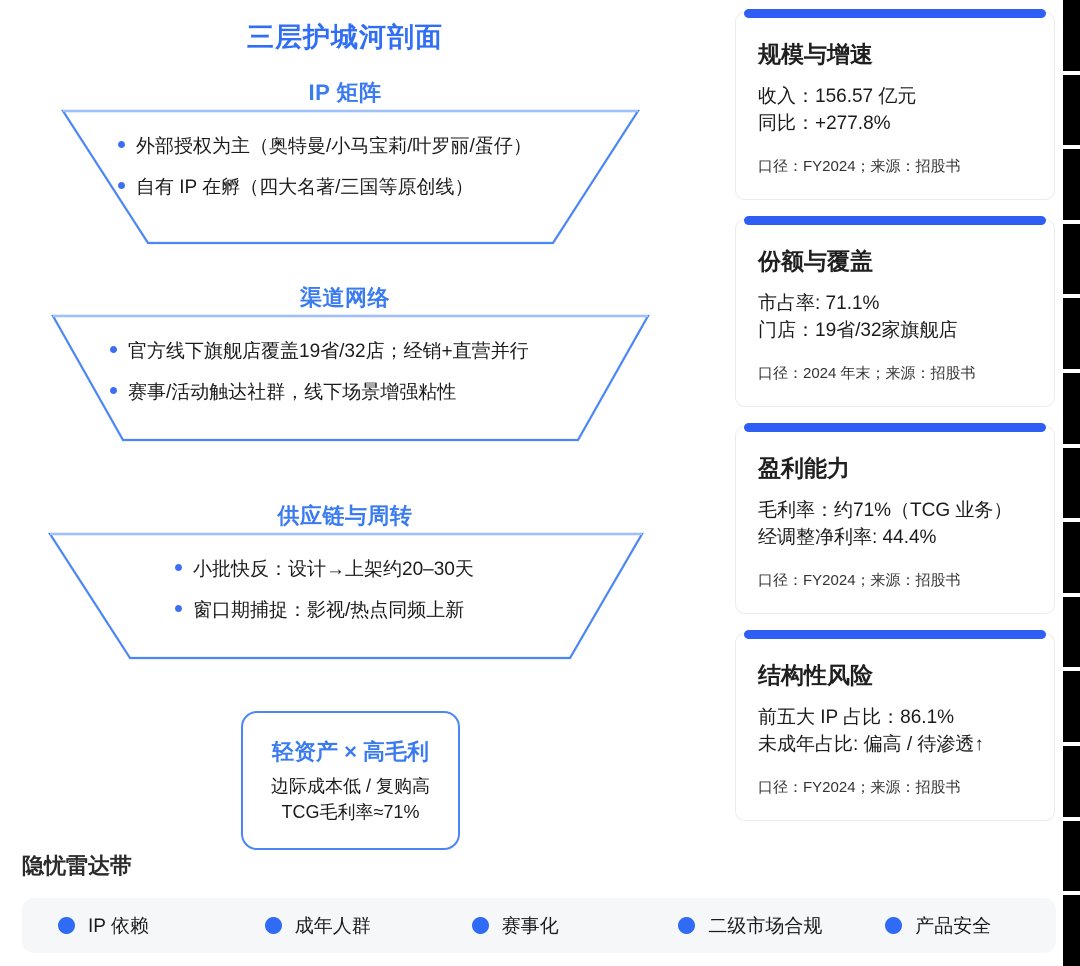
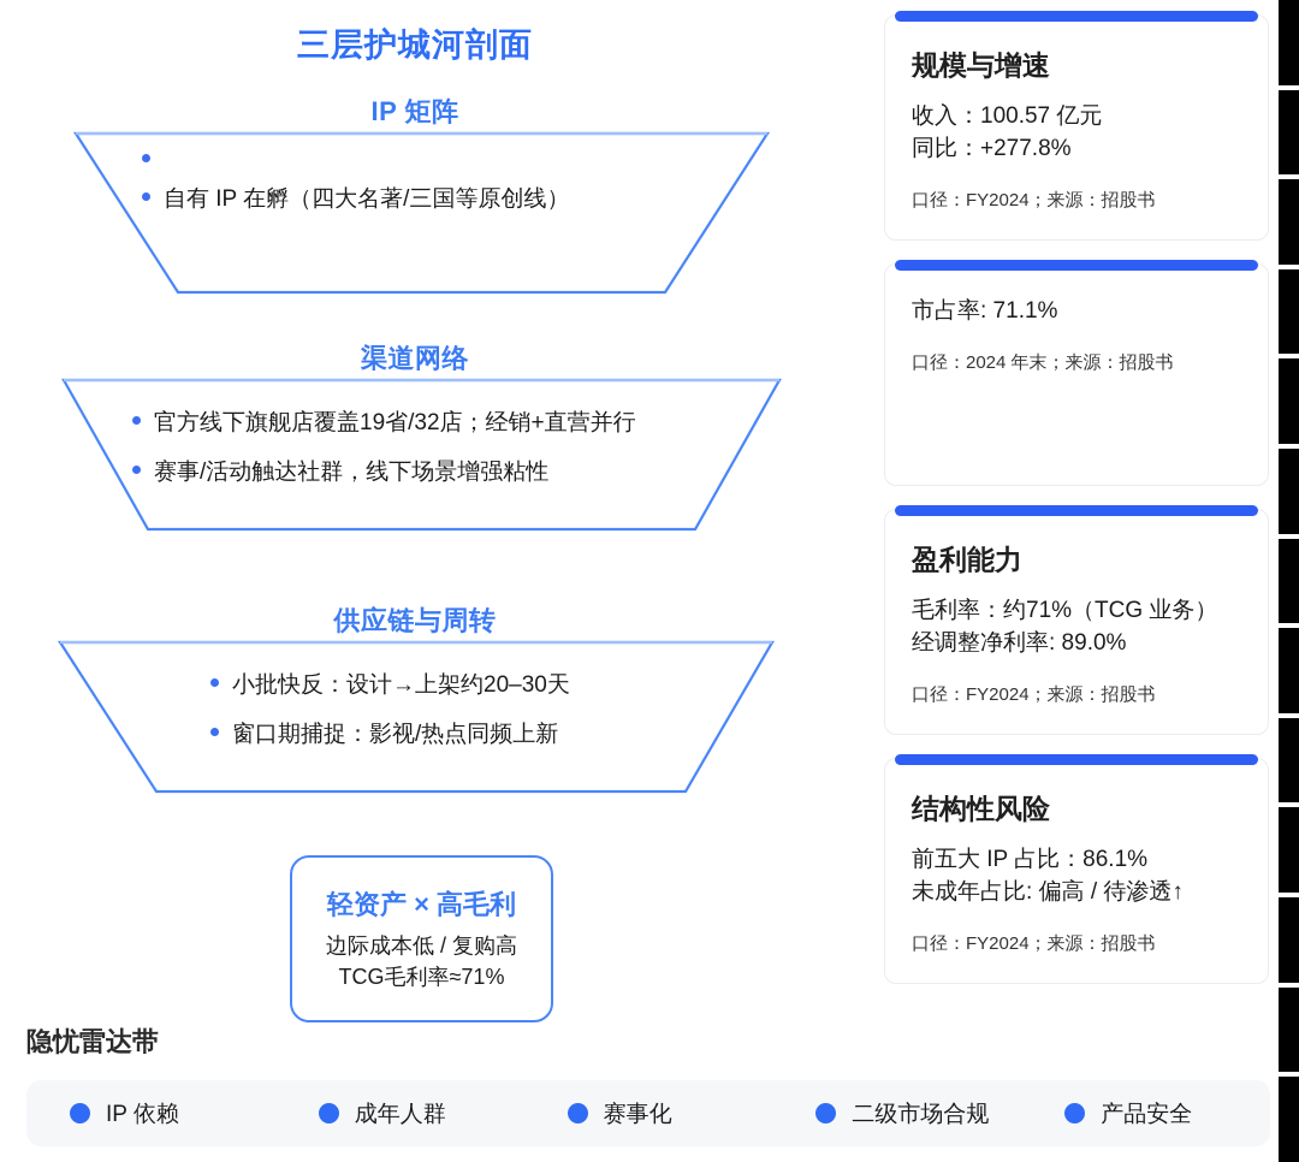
  三层护城河剖面
  IP 矩阵
- 外部授权为主（奥特曼/小马宝莉/叶罗丽/蛋仔）
  自有 IP 在孵（四大名著/三国等原创线）
  渠道网络
  官方线下旗舰店覆盖19省/32店；经销+直营并行
  赛事/活动触达社群，线下场景增强粘性
  供应链与周转
  小批快反：设计→上架约20–30天
  窗口期捕捉：影视/热点同频上新
  轻资产 × 高毛利
  边际成本低 / 复购高
  TCG毛利率≈71%
  规模与增速
- 收入：156.57 亿元
+ 收入：100.57 亿元
  同比：+277.8%
  口径：FY2024；来源：招股书
- 份额与覆盖
  市占率: 71.1%
- 门店：19省/32家旗舰店
  口径：2024 年末；来源：招股书
  盈利能力
  毛利率：约71%（TCG 业务）
- 经调整净利率: 44.4%
+ 经调整净利率: 89.0%
  口径：FY2024；来源：招股书
  结构性风险
  前五大 IP 占比：86.1%
  未成年占比: 偏高 / 待渗透↑
  口径：FY2024；来源：招股书
  隐忧雷达带
  IP 依赖
  成年人群
  赛事化
  二级市场合规
  产品安全
